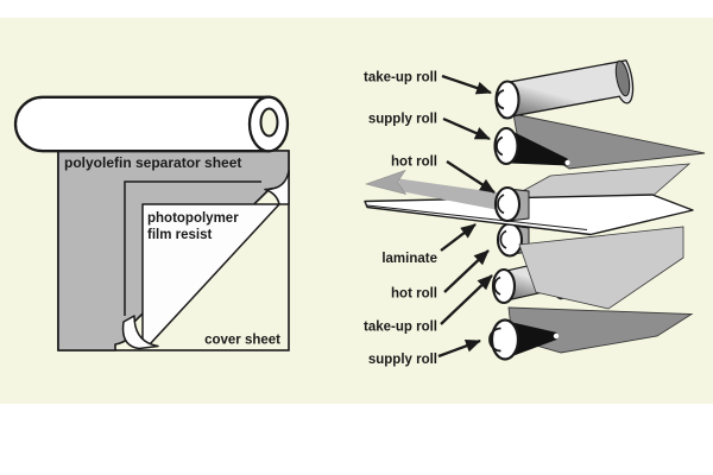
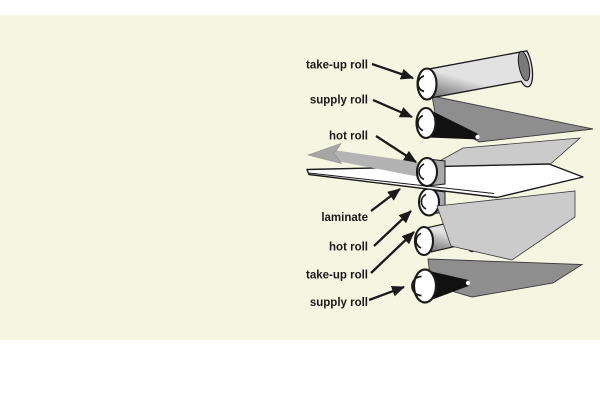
- polyolefin separator sheet
- photopolymer
- film resist
- cover sheet
  take-up roll
  supply roll
  hot roll
  laminate
  hot roll
  take-up roll
  supply roll
